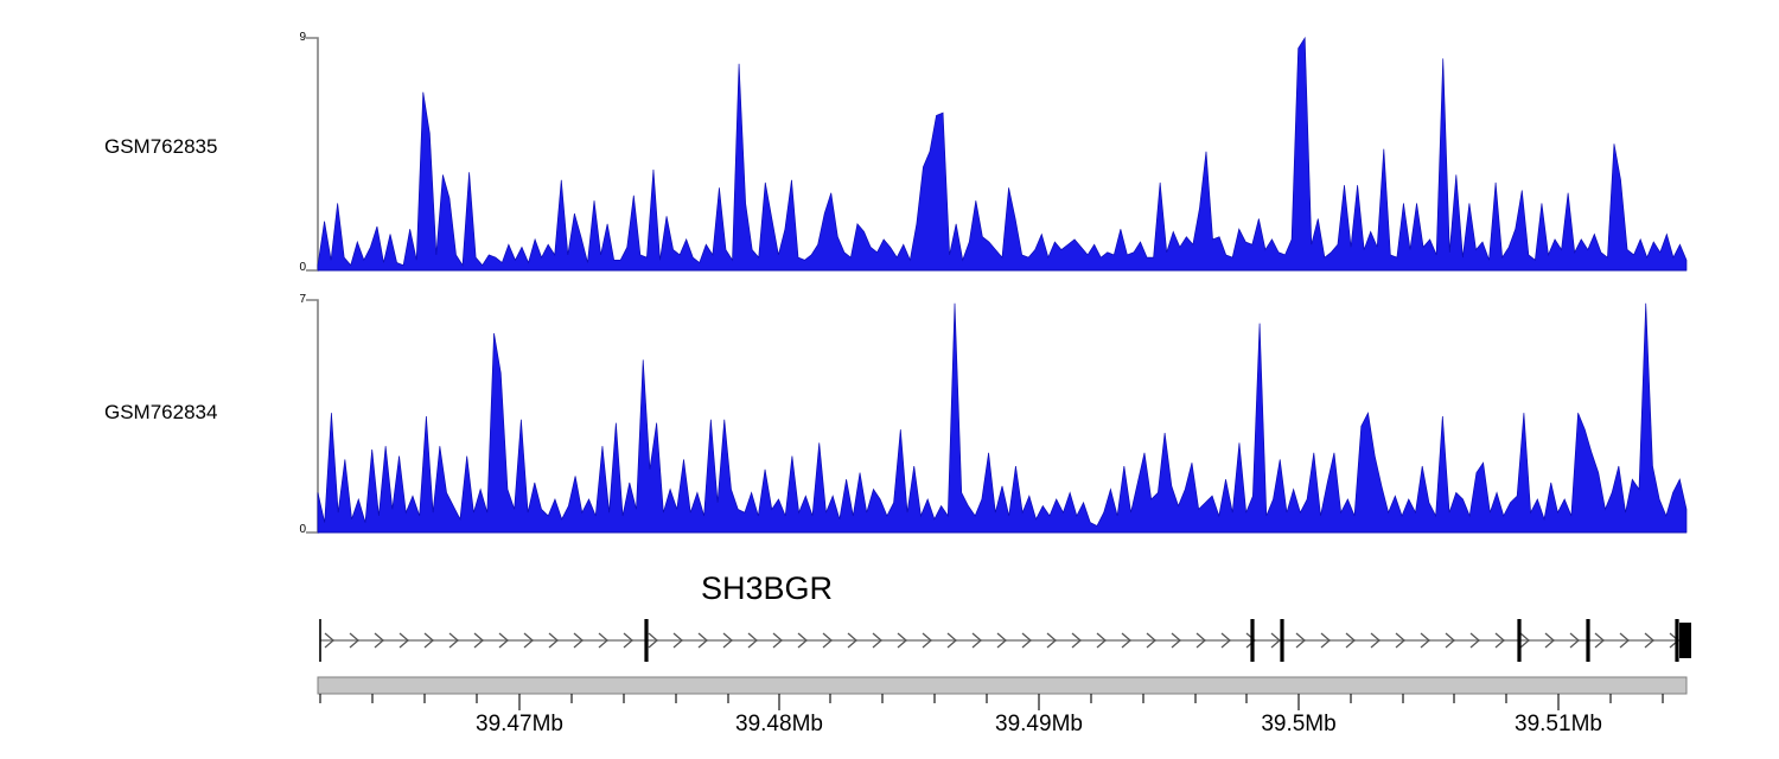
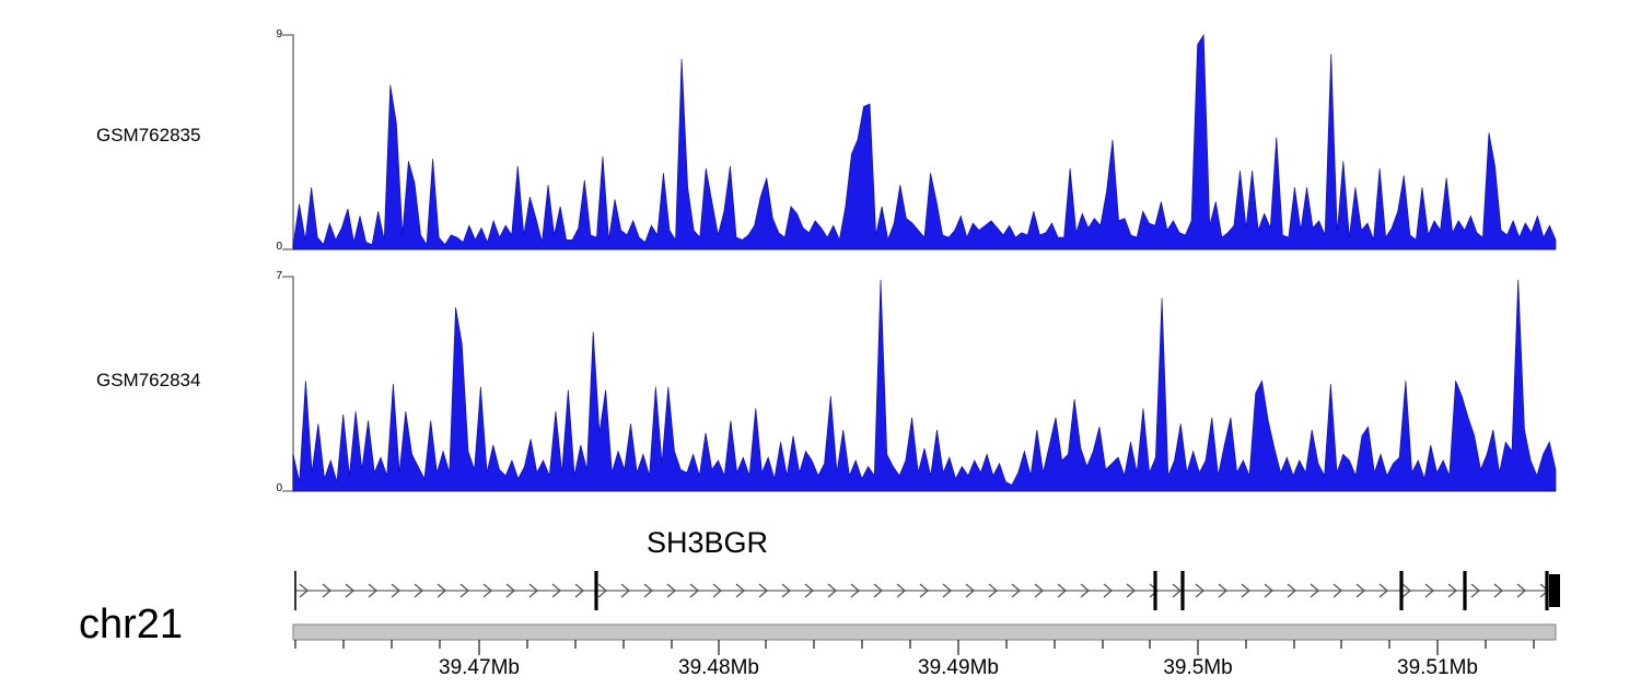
  GSM762835
  GSM762834
+ chr21
  9
  0
  7
  0
  SH3BGR
  39.47Mb
  39.48Mb
  39.49Mb
  39.5Mb
  39.51Mb
